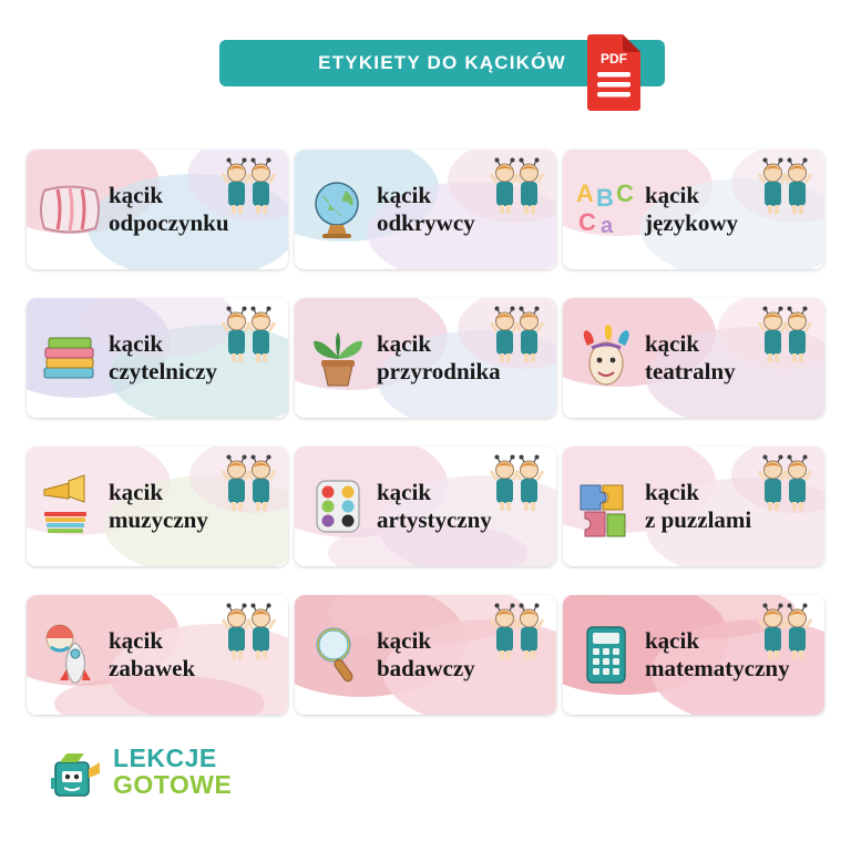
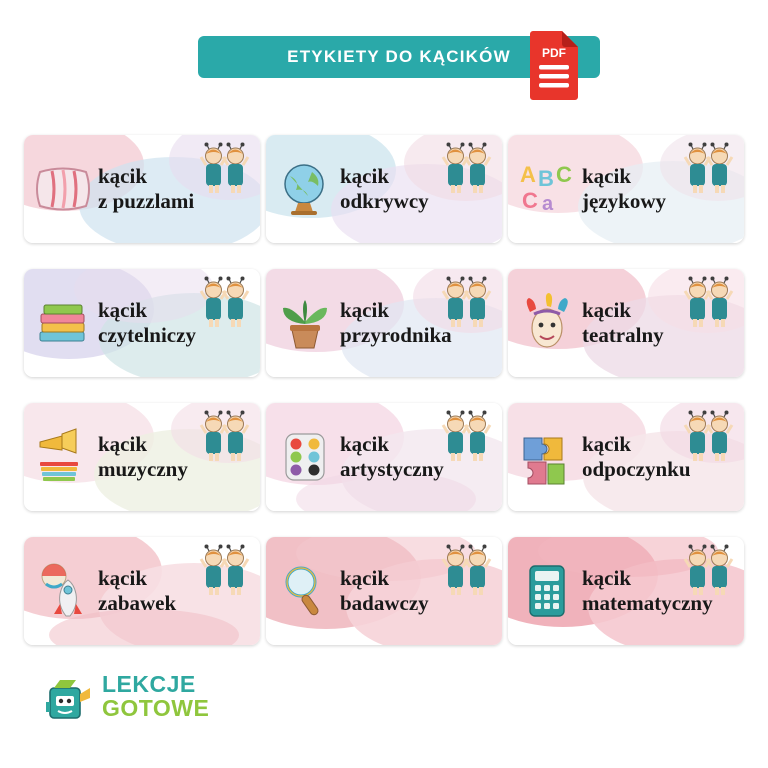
  ETYKIETY DO KĄCIKÓW
  PDF
  kącik
- odpoczynku
+ z puzzlami
  kącik
  odkrywcy
  A
  B
  C
  C
  a
  kącik
  językowy
  kącik
  czytelniczy
  kącik
  przyrodnika
  kącik
  teatralny
  kącik
  muzyczny
  kącik
  artystyczny
  kącik
- z puzzlami
+ odpoczynku
  kącik
  zabawek
  kącik
  badawczy
  kącik
  matematyczny
  LEKCJE
  GOTOWE
